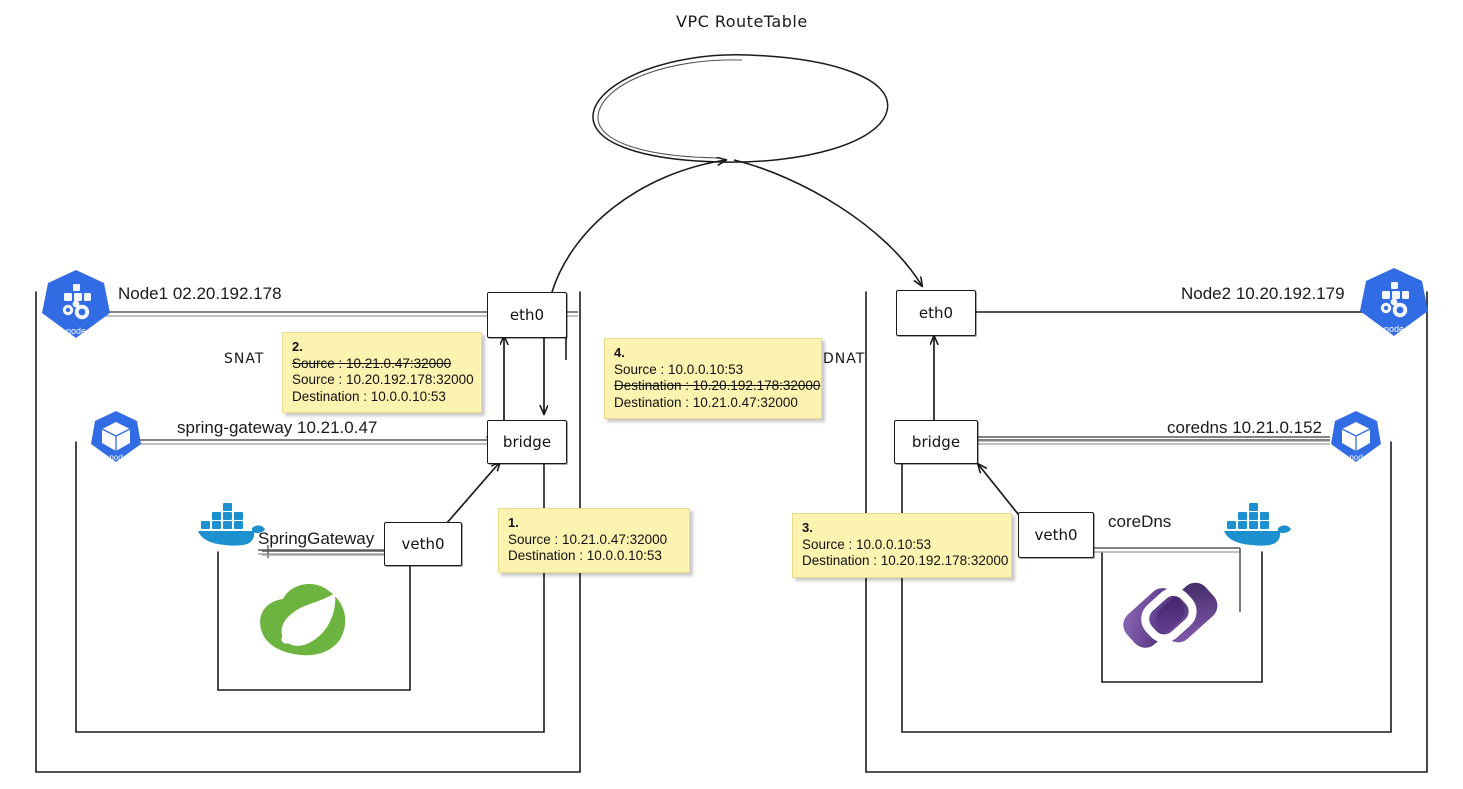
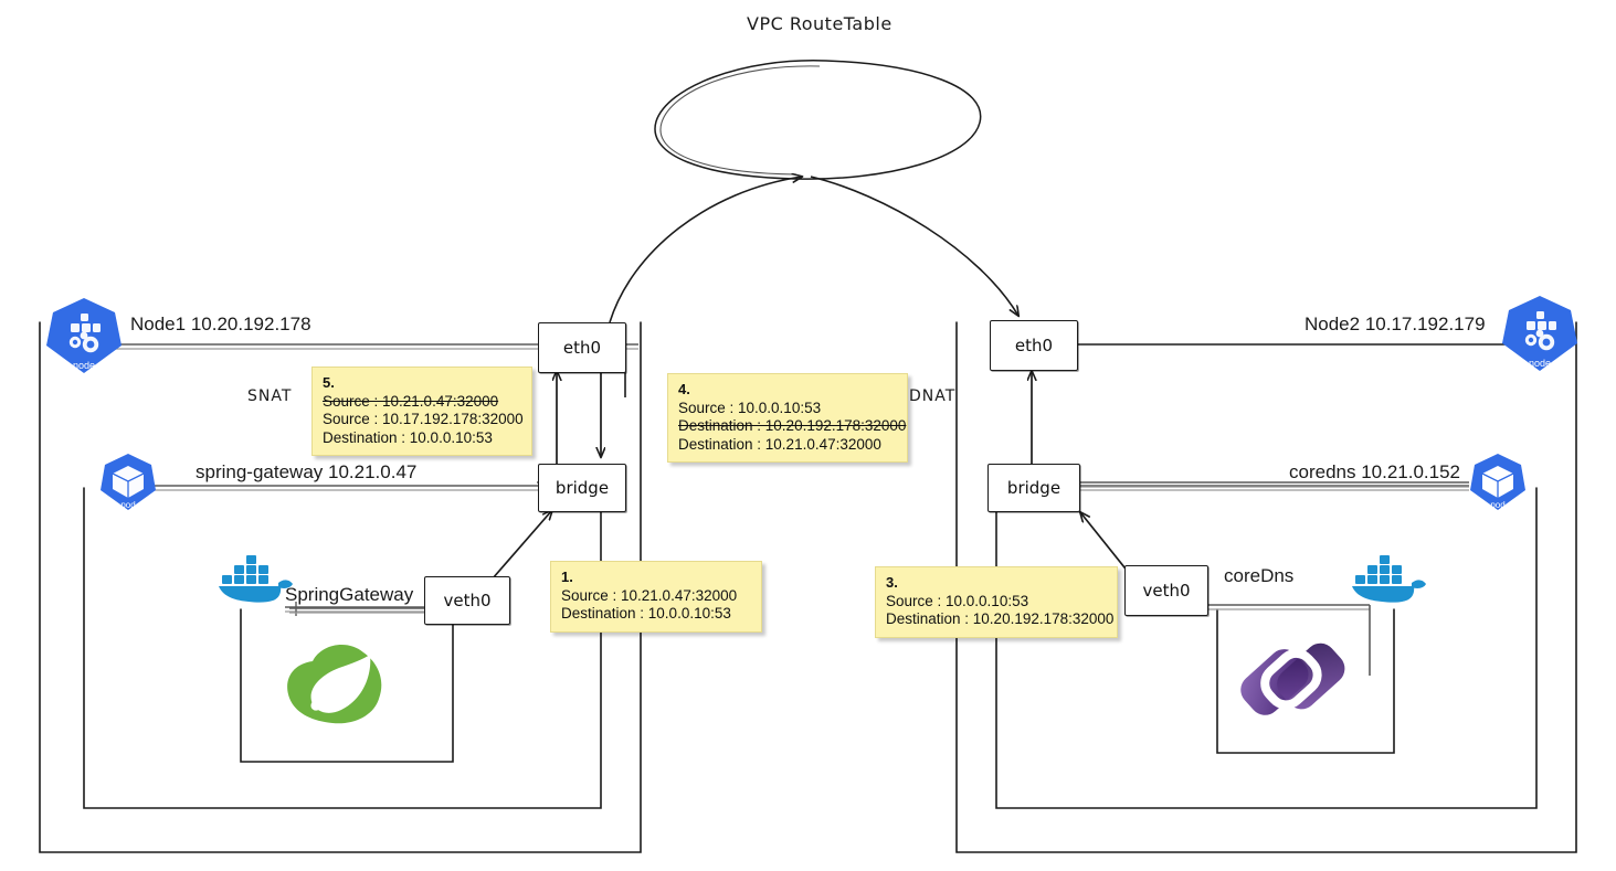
  VPC RouteTable
  node
- Node1 02.20.192.178
+ Node1 10.20.192.178
  SNAT
  pod
  spring-gateway 10.21.0.47
  SpringGateway
  node
- Node2 10.20.192.179
+ Node2 10.17.192.179
  DNAT
  pod
  coredns 10.21.0.152
  coreDns
  eth0
  bridge
  veth0
  eth0
  bridge
  veth0
  1.
  Source : 10.21.0.47:32000
  Destination : 10.0.0.10:53
- 2.
+ 5.
  Source : 10.21.0.47:32000
- Source : 10.20.192.178:32000
+ Source : 10.17.192.178:32000
  Destination : 10.0.0.10:53
  3.
  Source : 10.0.0.10:53
  Destination : 10.20.192.178:32000
  4.
  Source : 10.0.0.10:53
  Destination : 10.20.192.178:32000
  Destination : 10.21.0.47:32000
